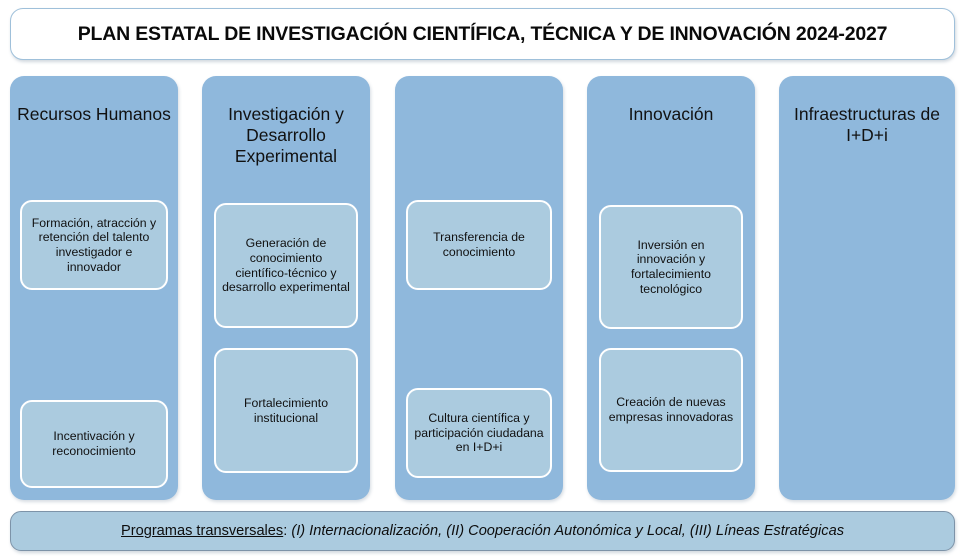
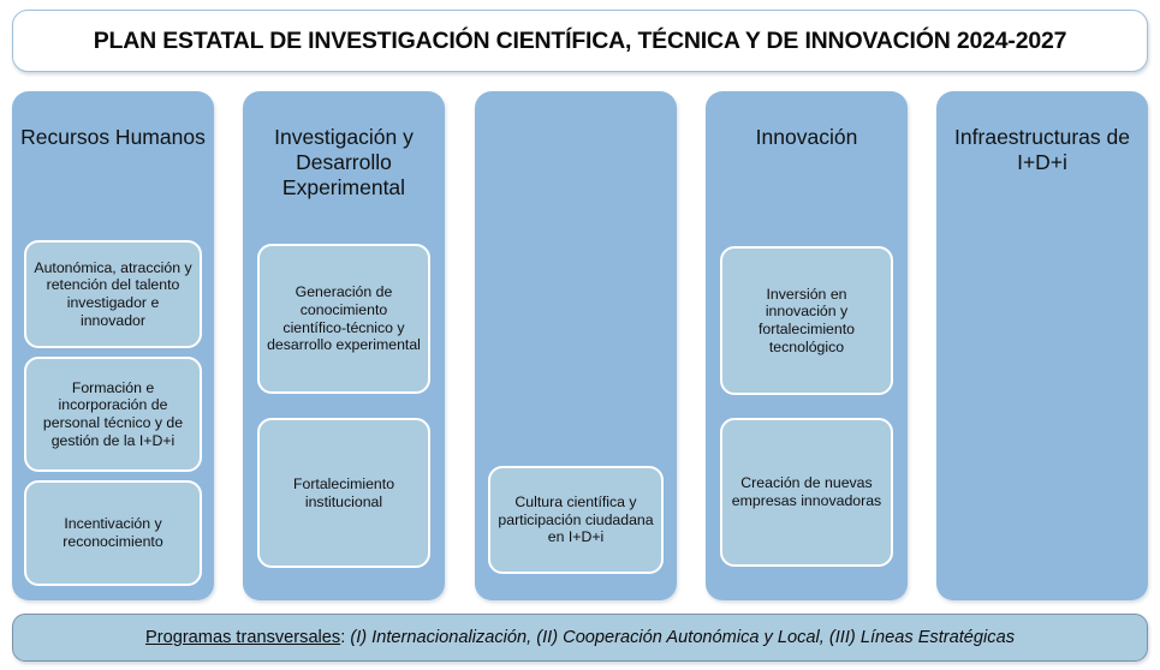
  PLAN ESTATAL DE INVESTIGACIÓN CIENTÍFICA, TÉCNICA Y DE INNOVACIÓN 2024-2027
  Recursos Humanos
- Formación, atracción y retención del talento investigador e innovador
+ Autonómica, atracción y retención del talento investigador e innovador
+ Formación e incorporación de personal técnico y de gestión de la I+D+i
  Incentivación y reconocimiento
  Investigación y Desarrollo Experimental
  Generación de conocimiento científico-técnico y desarrollo experimental
  Fortalecimiento institucional
- Transferencia de conocimiento
  Cultura científica y participación ciudadana en I+D+i
  Innovación
  Inversión en innovación y fortalecimiento tecnológico
  Creación de nuevas empresas innovadoras
  Infraestructuras de I+D+i
  Programas transversales: (I) Internacionalización, (II) Cooperación Autonómica y Local, (III) Líneas Estratégicas
